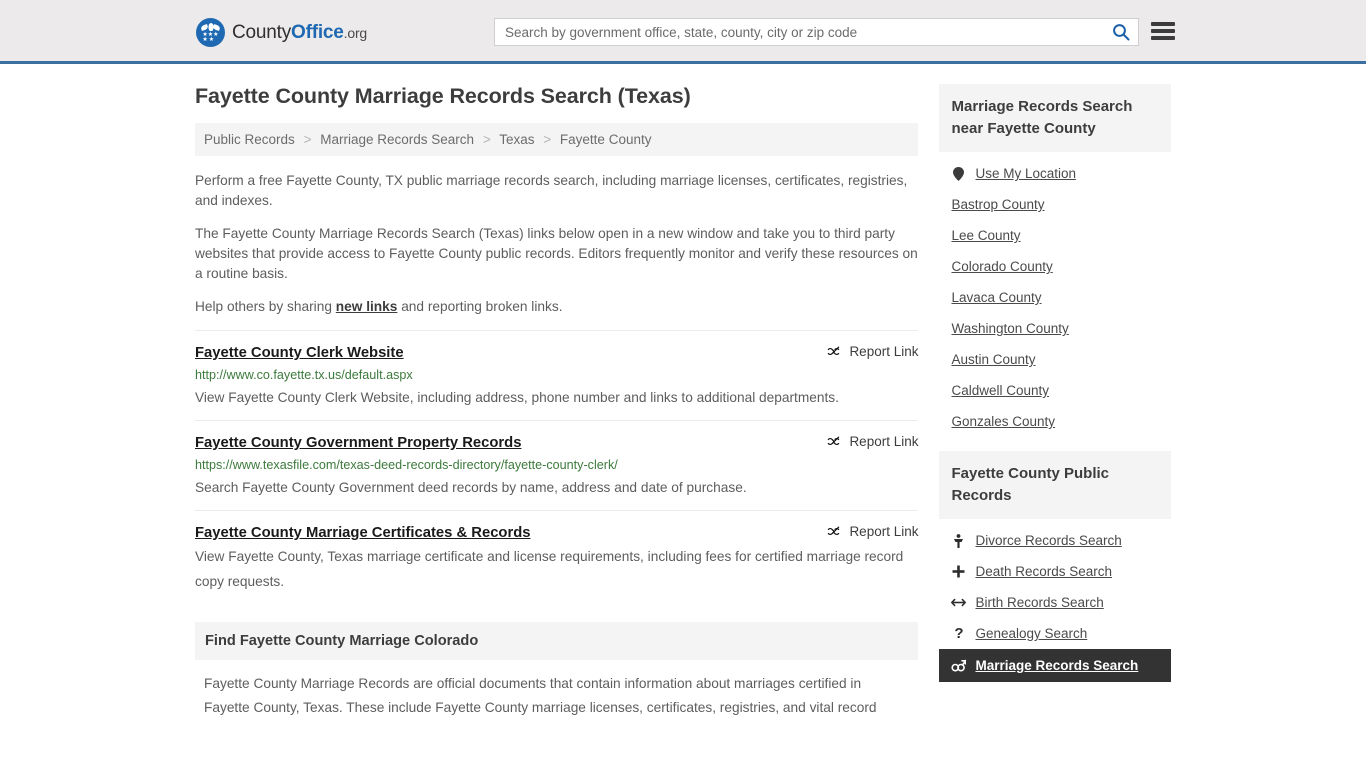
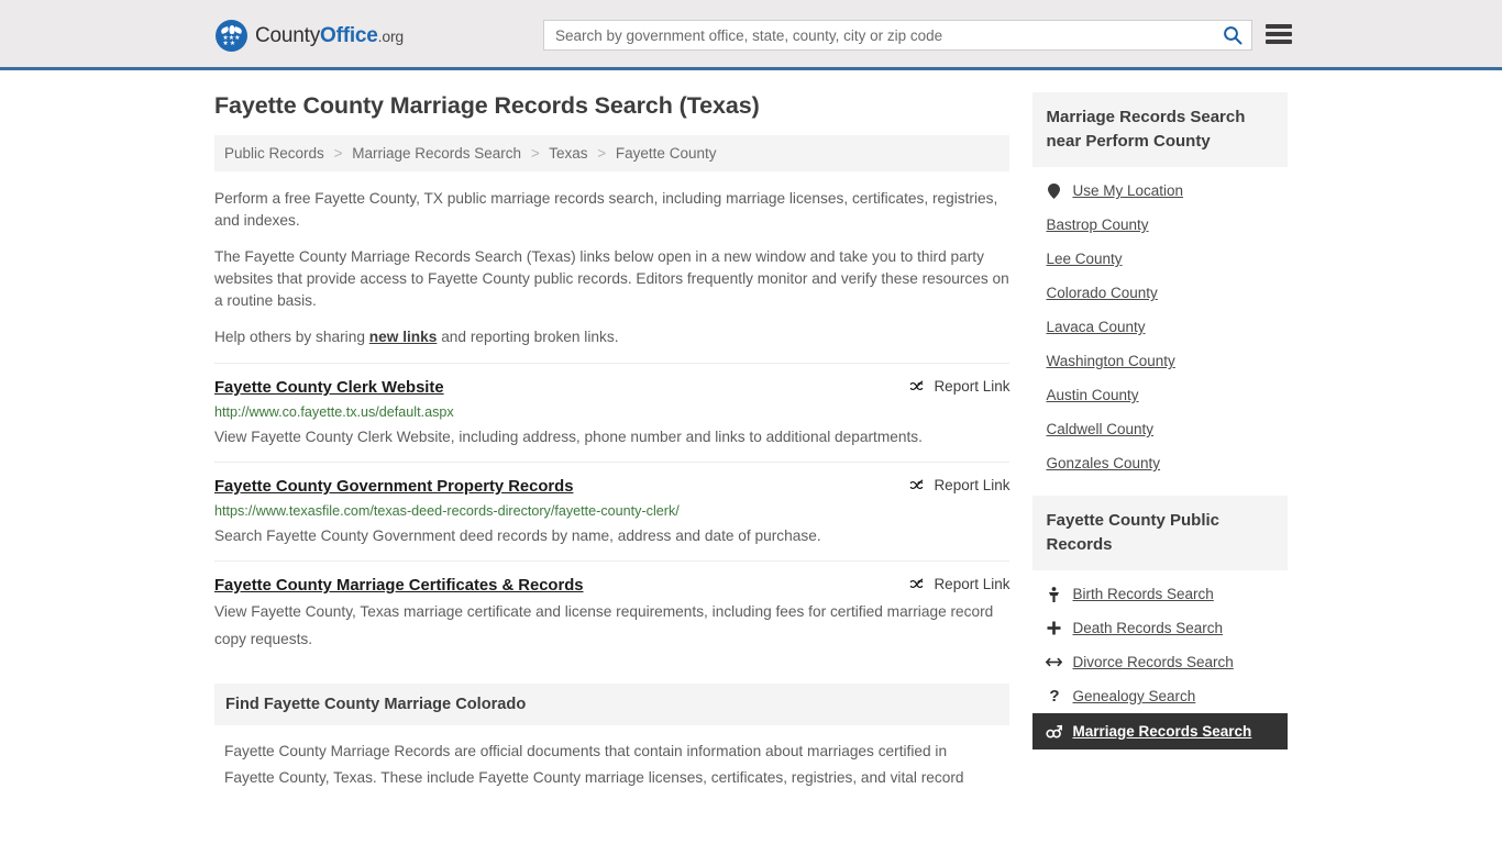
  CountyOffice.org
  Search by government office, state, county, city or zip code
  Fayette County Marriage Records Search (Texas)
  Public Records > Marriage Records Search > Texas > Fayette County
  Perform a free Fayette County, TX public marriage records search, including marriage licenses, certificates, registries, and indexes.
  The Fayette County Marriage Records Search (Texas) links below open in a new window and take you to third party websites that provide access to Fayette County public records. Editors frequently monitor and verify these resources on a routine basis.
  Help others by sharing new links and reporting broken links.
  Fayette County Clerk Website
  Report Link
  http://www.co.fayette.tx.us/default.aspx
  View Fayette County Clerk Website, including address, phone number and links to additional departments.
  Fayette County Government Property Records
  Report Link
  https://www.texasfile.com/texas-deed-records-directory/fayette-county-clerk/
  Search Fayette County Government deed records by name, address and date of purchase.
  Fayette County Marriage Certificates & Records
  Report Link
  View Fayette County, Texas marriage certificate and license requirements, including fees for certified marriage record copy requests.
  Find Fayette County Marriage Colorado
  Fayette County Marriage Records are official documents that contain information about marriages certified in Fayette County, Texas. These include Fayette County marriage licenses, certificates, registries, and vital record
- Marriage Records Search near Fayette County
+ Marriage Records Search near Perform County
  Use My Location
  Bastrop County
  Lee County
  Colorado County
  Lavaca County
  Washington County
  Austin County
  Caldwell County
  Gonzales County
  Fayette County Public Records
- Divorce Records Search
+ Birth Records Search
  Death Records Search
- Birth Records Search
+ Divorce Records Search
  ?
  Genealogy Search
  Marriage Records Search
